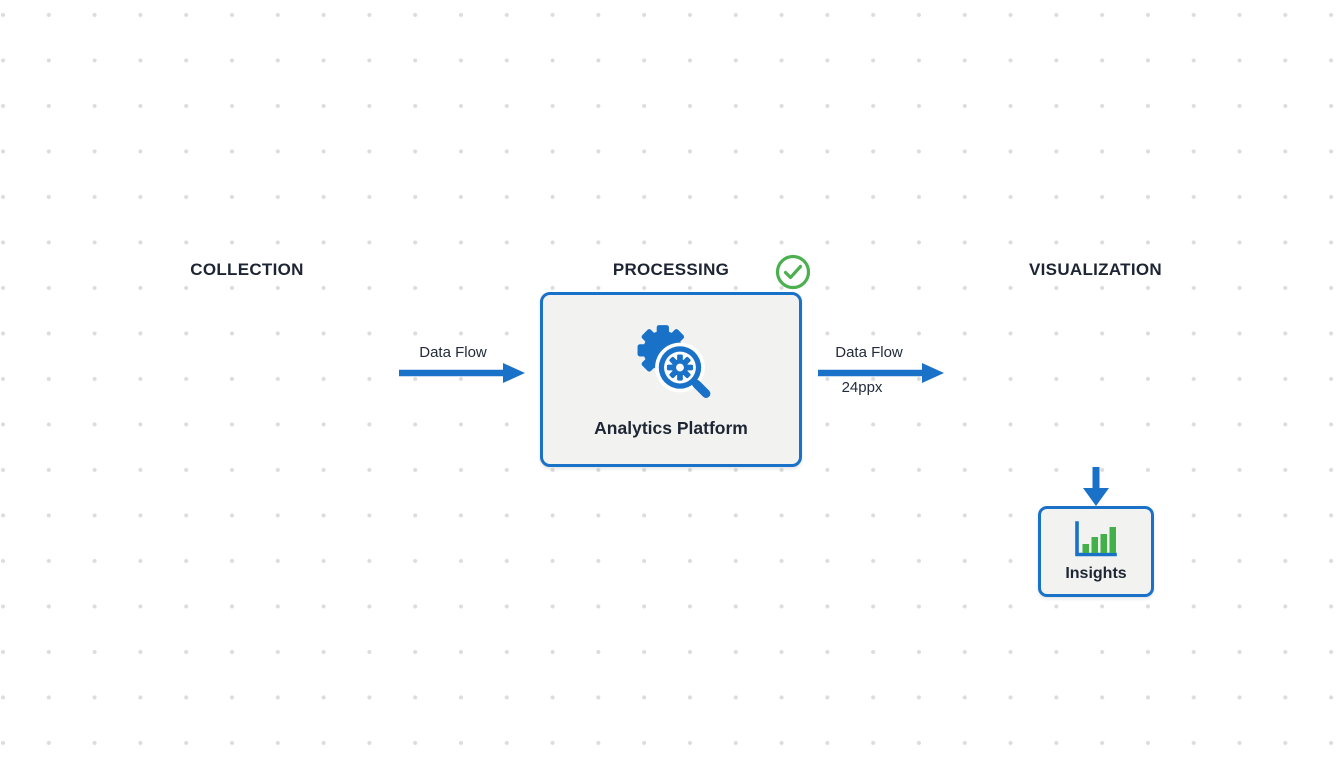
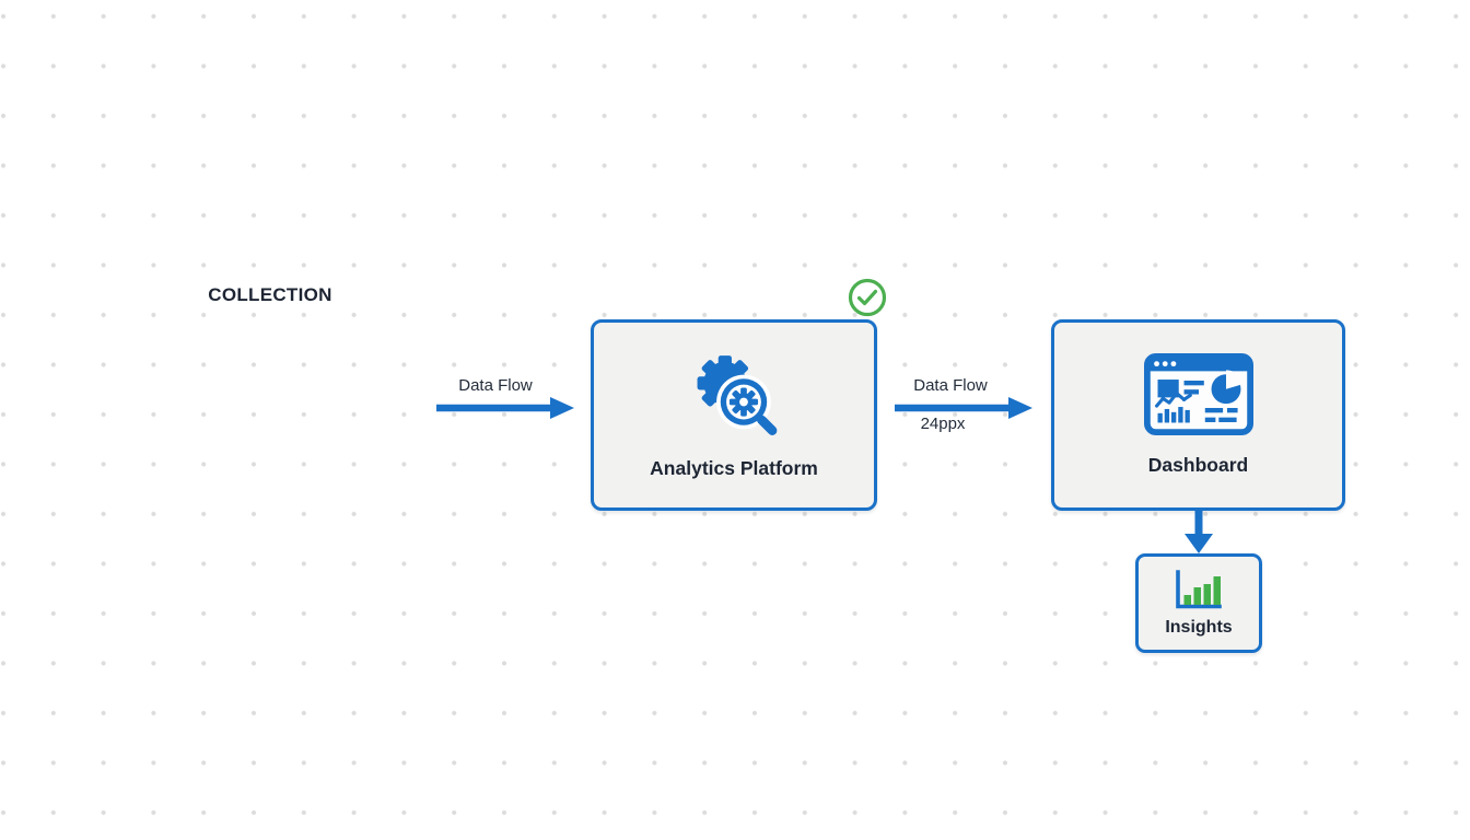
  COLLECTION
- PROCESSING
- VISUALIZATION
  Analytics Platform
+ Dashboard
  Data Flow
  Data Flow
  24ppx
  Insights
